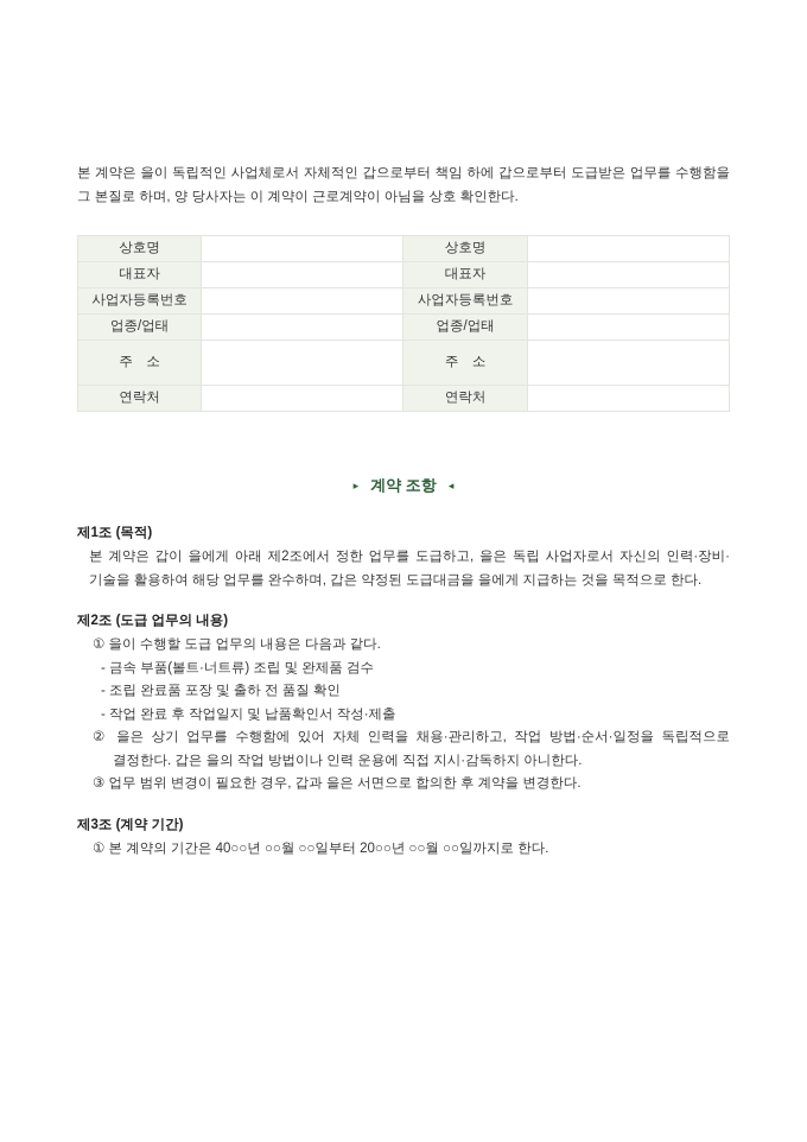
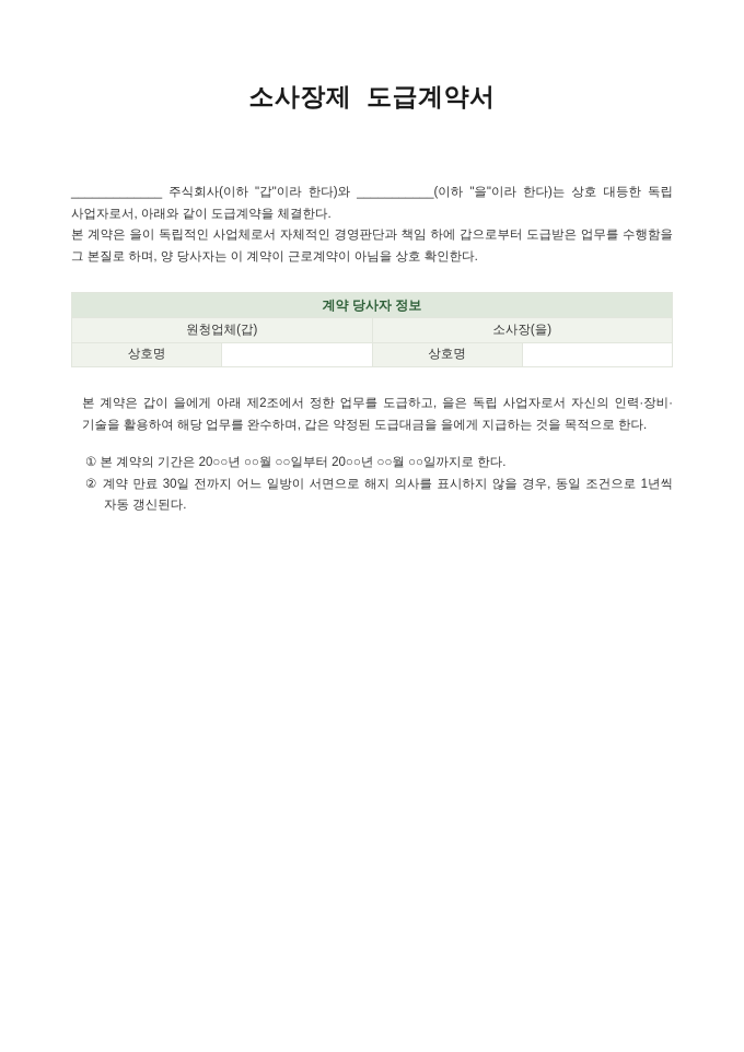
+ 소사장제 도급계약서
+ _____________ 주식회사(이하 "갑"이라 한다)와 ___________(이하 "을"이라 한다)는 상호 대등한 독립 사업자로서, 아래와 같이 도급계약을 체결한다.
- 본 계약은 을이 독립적인 사업체로서 자체적인 갑으로부터 책임 하에 갑으로부터 도급받은 업무를 수행함을 그 본질로 하며, 양 당사자는 이 계약이 근로계약이 아님을 상호 확인한다.
+ 본 계약은 을이 독립적인 사업체로서 자체적인 경영판단과 책임 하에 갑으로부터 도급받은 업무를 수행함을 그 본질로 하며, 양 당사자는 이 계약이 근로계약이 아님을 상호 확인한다.
+ 계약 당사자 정보
+ 원청업체(갑)	소사장(을)
  상호명		상호명
- 대표자		대표자
- 사업자등록번호		사업자등록번호
- 업종/업태		업종/업태
- 주 소		주 소
- 연락처		연락처
- ▸ 계약 조항 ◂
- 제1조 (목적)
  본 계약은 갑이 을에게 아래 제2조에서 정한 업무를 도급하고, 을은 독립 사업자로서 자신의 인력·장비·기술을 활용하여 해당 업무를 완수하며, 갑은 약정된 도급대금을 을에게 지급하는 것을 목적으로 한다.
- 제2조 (도급 업무의 내용)
- ① 을이 수행할 도급 업무의 내용은 다음과 같다.
- - 금속 부품(볼트·너트류) 조립 및 완제품 검수
- - 조립 완료품 포장 및 출하 전 품질 확인
- - 작업 완료 후 작업일지 및 납품확인서 작성·제출
- ② 을은 상기 업무를 수행함에 있어 자체 인력을 채용·관리하고, 작업 방법·순서·일정을 독립적으로 결정한다. 갑은 을의 작업 방법이나 인력 운용에 직접 지시·감독하지 아니한다.
- ③ 업무 범위 변경이 필요한 경우, 갑과 을은 서면으로 합의한 후 계약을 변경한다.
- 제3조 (계약 기간)
- ① 본 계약의 기간은 40○○년 ○○월 ○○일부터 20○○년 ○○월 ○○일까지로 한다.
+ ① 본 계약의 기간은 20○○년 ○○월 ○○일부터 20○○년 ○○월 ○○일까지로 한다.
+ ② 계약 만료 30일 전까지 어느 일방이 서면으로 해지 의사를 표시하지 않을 경우, 동일 조건으로 1년씩 자동 갱신된다.
